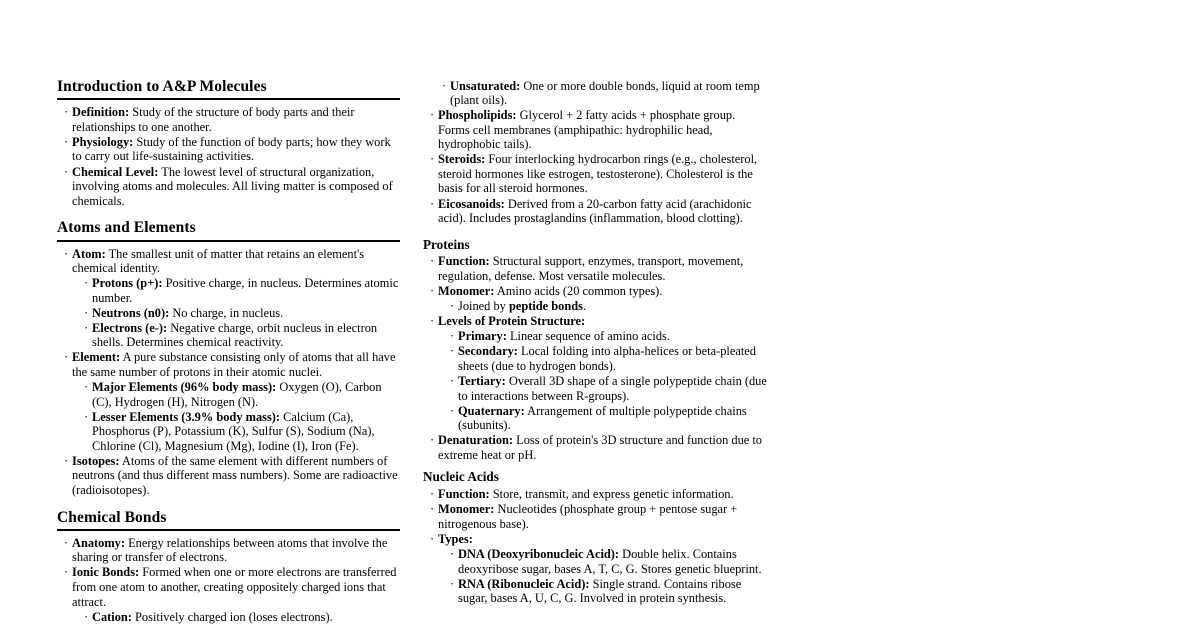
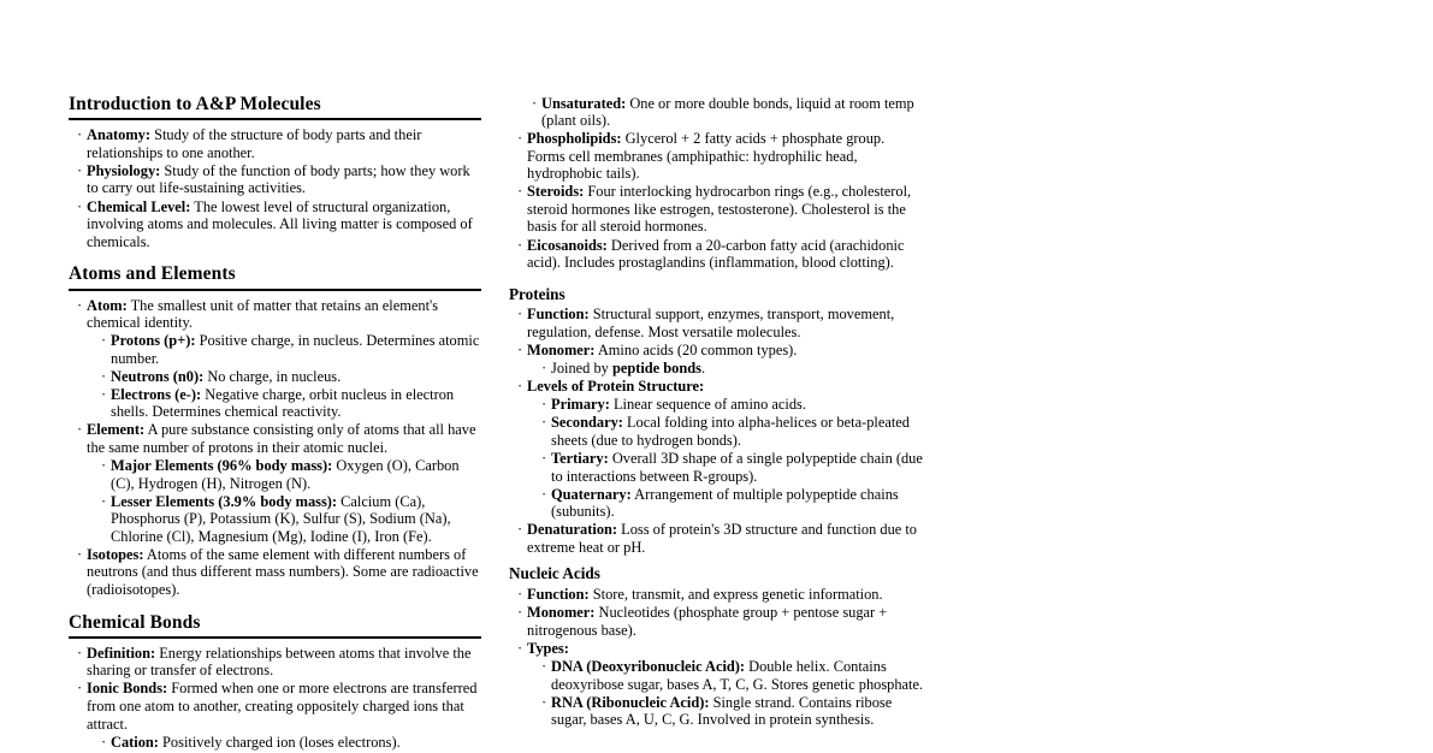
  Introduction to A&P Molecules
  ·
- Definition: Study of the structure of body parts and their relationships to one another.
+ Anatomy: Study of the structure of body parts and their relationships to one another.
  ·
  Physiology: Study of the function of body parts; how they work to carry out life-sustaining activities.
  ·
  Chemical Level: The lowest level of structural organization, involving atoms and molecules. All living matter is composed of chemicals.
  Atoms and Elements
  ·
  Atom: The smallest unit of matter that retains an element's chemical identity.
  ·
  Protons (p+): Positive charge, in nucleus. Determines atomic number.
  ·
  Neutrons (n0): No charge, in nucleus.
  ·
  Electrons (e-): Negative charge, orbit nucleus in electron shells. Determines chemical reactivity.
  ·
  Element: A pure substance consisting only of atoms that all have the same number of protons in their atomic nuclei.
  ·
  Major Elements (96% body mass): Oxygen (O), Carbon (C), Hydrogen (H), Nitrogen (N).
  ·
  Lesser Elements (3.9% body mass): Calcium (Ca), Phosphorus (P), Potassium (K), Sulfur (S), Sodium (Na), Chlorine (Cl), Magnesium (Mg), Iodine (I), Iron (Fe).
  ·
  Isotopes: Atoms of the same element with different numbers of neutrons (and thus different mass numbers). Some are radioactive (radioisotopes).
  Chemical Bonds
  ·
- Anatomy: Energy relationships between atoms that involve the sharing or transfer of electrons.
+ Definition: Energy relationships between atoms that involve the sharing or transfer of electrons.
  ·
  Ionic Bonds: Formed when one or more electrons are transferred from one atom to another, creating oppositely charged ions that attract.
  ·
  Cation: Positively charged ion (loses electrons).
  ·
  Unsaturated: One or more double bonds, liquid at room temp (plant oils).
  ·
  Phospholipids: Glycerol + 2 fatty acids + phosphate group. Forms cell membranes (amphipathic: hydrophilic head, hydrophobic tails).
  ·
  Steroids: Four interlocking hydrocarbon rings (e.g., cholesterol, steroid hormones like estrogen, testosterone). Cholesterol is the basis for all steroid hormones.
  ·
  Eicosanoids: Derived from a 20-carbon fatty acid (arachidonic acid). Includes prostaglandins (inflammation, blood clotting).
  Proteins
  ·
  Function: Structural support, enzymes, transport, movement, regulation, defense. Most versatile molecules.
  ·
  Monomer: Amino acids (20 common types).
  ·
  Joined by peptide bonds.
  ·
  Levels of Protein Structure:
  ·
  Primary: Linear sequence of amino acids.
  ·
  Secondary: Local folding into alpha-helices or beta-pleated sheets (due to hydrogen bonds).
  ·
  Tertiary: Overall 3D shape of a single polypeptide chain (due to interactions between R-groups).
  ·
  Quaternary: Arrangement of multiple polypeptide chains (subunits).
  ·
  Denaturation: Loss of protein's 3D structure and function due to extreme heat or pH.
  Nucleic Acids
  ·
  Function: Store, transmit, and express genetic information.
  ·
  Monomer: Nucleotides (phosphate group + pentose sugar + nitrogenous base).
  ·
  Types:
  ·
- DNA (Deoxyribonucleic Acid): Double helix. Contains deoxyribose sugar, bases A, T, C, G. Stores genetic blueprint.
+ DNA (Deoxyribonucleic Acid): Double helix. Contains deoxyribose sugar, bases A, T, C, G. Stores genetic phosphate.
  ·
  RNA (Ribonucleic Acid): Single strand. Contains ribose sugar, bases A, U, C, G. Involved in protein synthesis.
